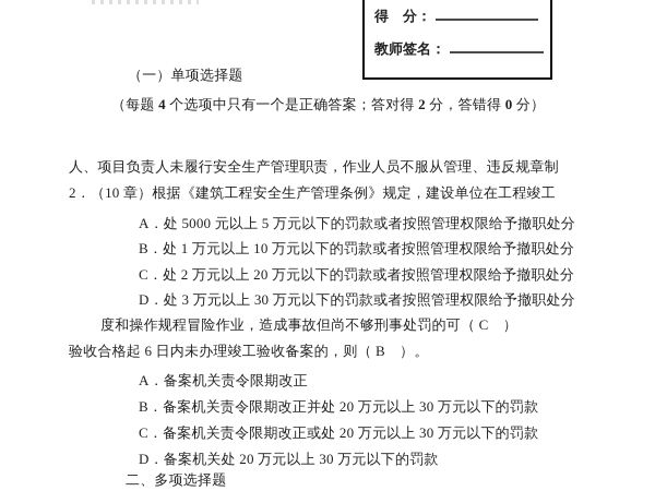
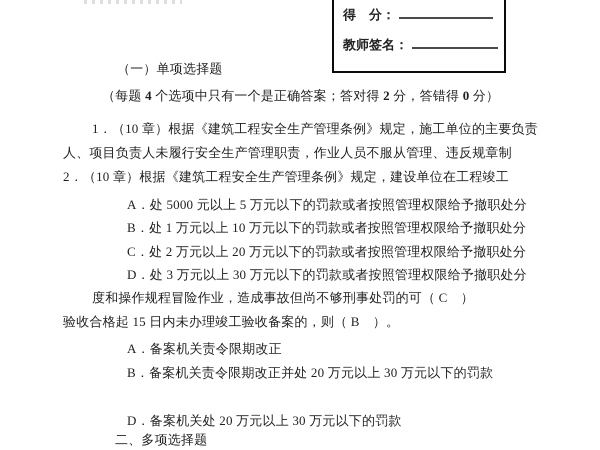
  得 分：
  教师签名：
  （一）单项选择题
  （每题 4 个选项中只有一个是正确答案；答对得 2 分，答错得 0 分）
+ 1．（10 章）根据《建筑工程安全生产管理条例》规定，施工单位的主要负责
  人、项目负责人未履行安全生产管理职责，作业人员不服从管理、违反规章制
  2．（10 章）根据《建筑工程安全生产管理条例》规定，建设单位在工程竣工
  A．处 5000 元以上 5 万元以下的罚款或者按照管理权限给予撤职处分
  B．处 1 万元以上 10 万元以下的罚款或者按照管理权限给予撤职处分
  C．处 2 万元以上 20 万元以下的罚款或者按照管理权限给予撤职处分
  D．处 3 万元以上 30 万元以下的罚款或者按照管理权限给予撤职处分
  度和操作规程冒险作业，造成事故但尚不够刑事处罚的可（ C ）
- 验收合格起 6 日内未办理竣工验收备案的，则（ B ）。
+ 验收合格起 15 日内未办理竣工验收备案的，则（ B ）。
  A．备案机关责令限期改正
  B．备案机关责令限期改正并处 20 万元以上 30 万元以下的罚款
- C．备案机关责令限期改正或处 20 万元以上 30 万元以下的罚款
  D．备案机关处 20 万元以上 30 万元以下的罚款
  二、多项选择题
